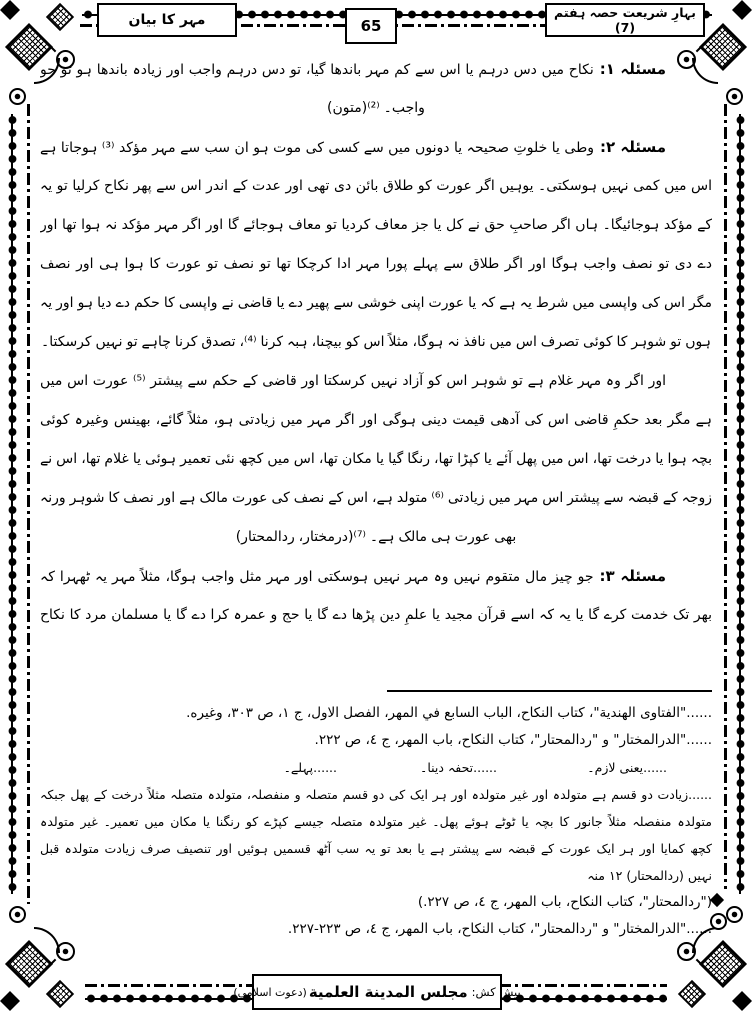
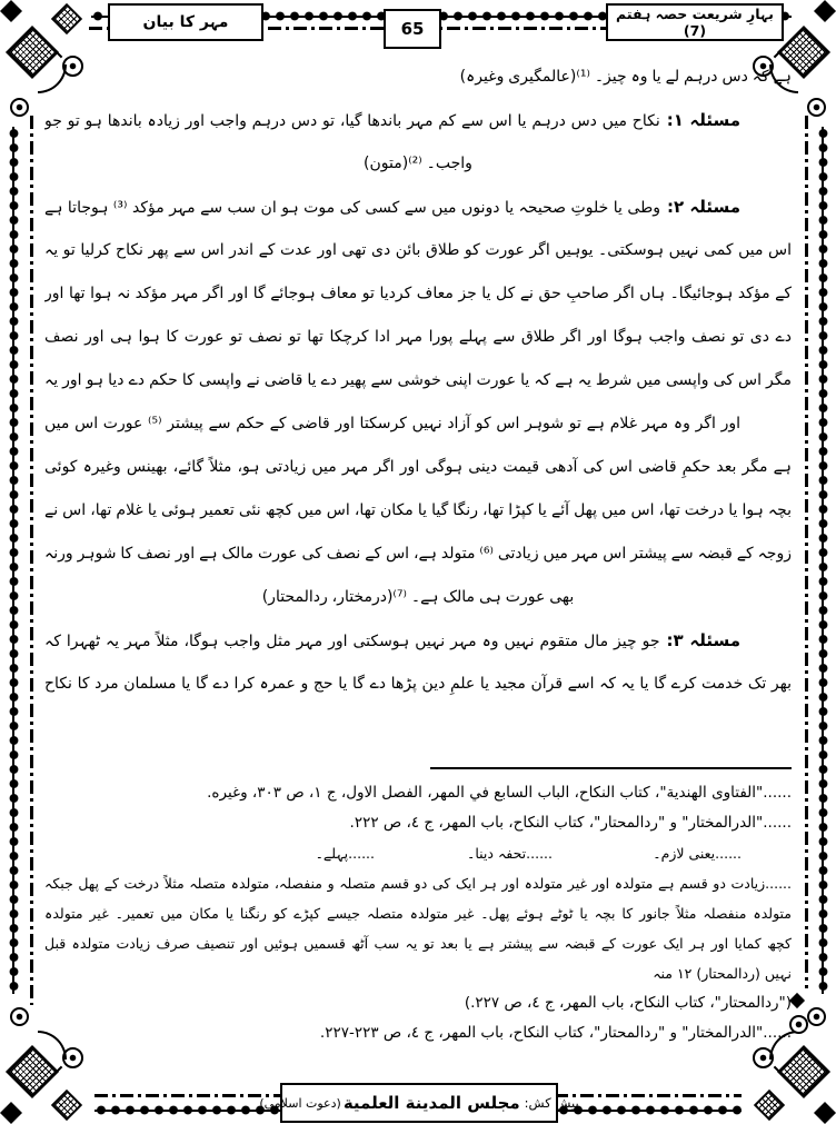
  مہر کا بیان
  65
  بہارِ شریعت حصہ ہفتم (7)
+ ہے کہ دس درہم لے یا وہ چیز۔ ⁽¹⁾(عالمگیری وغیرہ)
  مسئلہ ۱:نکاح میں دس درہم یا اس سے کم مہر باندھا گیا، تو دس درہم واجب اور زیادہ باندھا ہو تو جو
  واجب۔ ⁽²⁾(متون)
  مسئلہ ۲:وطی یا خلوتِ صحیحہ یا دونوں میں سے کسی کی موت ہو ان سب سے مہر مؤکد ⁽³⁾ ہوجاتا ہے
  اس میں کمی نہیں ہوسکتی۔ یوہیں اگر عورت کو طلاق بائن دی تھی اور عدت کے اندر اس سے پھر نکاح کرلیا تو یہ
  کے مؤکد ہوجائیگا۔ ہاں اگر صاحبِ حق نے کل یا جز معاف کردیا تو معاف ہوجائے گا اور اگر مہر مؤکد نہ ہوا تھا اور
  دے دی تو نصف واجب ہوگا اور اگر طلاق سے پہلے پورا مہر ادا کرچکا تھا تو نصف تو عورت کا ہوا ہی اور نصف
  مگر اس کی واپسی میں شرط یہ ہے کہ یا عورت اپنی خوشی سے پھیر دے یا قاضی نے واپسی کا حکم دے دیا ہو اور یہ
- ہوں تو شوہر کا کوئی تصرف اس میں نافذ نہ ہوگا، مثلاً اس کو بیچنا، ہبہ کرنا ⁽⁴⁾، تصدق کرنا چاہے تو نہیں کرسکتا۔
  اور اگر وہ مہر غلام ہے تو شوہر اس کو آزاد نہیں کرسکتا اور قاضی کے حکم سے پیشتر ⁽⁵⁾ عورت اس میں
  ہے مگر بعد حکمِ قاضی اس کی آدھی قیمت دینی ہوگی اور اگر مہر میں زیادتی ہو، مثلاً گائے، بھینس وغیرہ کوئی
  بچہ ہوا یا درخت تھا، اس میں پھل آئے یا کپڑا تھا، رنگا گیا یا مکان تھا، اس میں کچھ نئی تعمیر ہوئی یا غلام تھا، اس نے
  زوجہ کے قبضہ سے پیشتر اس مہر میں زیادتی ⁽⁶⁾ متولد ہے، اس کے نصف کی عورت مالک ہے اور نصف کا شوہر ورنہ
  بھی عورت ہی مالک ہے۔ ⁽⁷⁾(درمختار، ردالمحتار)
  مسئلہ ۳:جو چیز مال متقوم نہیں وہ مہر نہیں ہوسکتی اور مہر مثل واجب ہوگا، مثلاً مہر یہ ٹھہرا کہ
  بھر تک خدمت کرے گا یا یہ کہ اسے قرآن مجید یا علمِ دین پڑھا دے گا یا حج و عمرہ کرا دے گا یا مسلمان مرد کا نکاح
  ......"الفتاوى الهندية"، كتاب النكاح، الباب السابع في المهر، الفصل الاول، ج ١، ص ٣٠٣، وغيره.
  ......"الدرالمختار" و "ردالمحتار"، كتاب النكاح، باب المهر، ج ٤، ص ٢٢٢.
  ......یعنی لازم۔
  ......تحفہ دینا۔
  ......پہلے۔
  ......زیادت دو قسم ہے متولدہ اور غیر متولدہ اور ہر ایک کی دو قسم متصلہ و منفصلہ، متولدہ متصلہ مثلاً درخت کے پھل جبکہ
  متولدہ منفصلہ مثلاً جانور کا بچہ یا ٹوٹے ہوئے پھل۔ غیر متولدہ متصلہ جیسے کپڑے کو رنگنا یا مکان میں تعمیر۔ غیر متولدہ
  کچھ کمایا اور ہر ایک عورت کے قبضہ سے پیشتر ہے یا بعد تو یہ سب آٹھ قسمیں ہوئیں اور تنصیف صرف زیادت متولدہ قبل
  نہیں (ردالمحتار) ۱۲ منہ
  ("ردالمحتار"، كتاب النكاح، باب المهر، ج ٤، ص ٢٢٧.)
  ......"الدرالمختار" و "ردالمحتار"، كتاب النكاح، باب المهر، ج ٤، ص ٢٢٣-٢٢٧.
  پیش کش:
  مجلس المدینة العلمیة
  (دعوت اسلامی)
